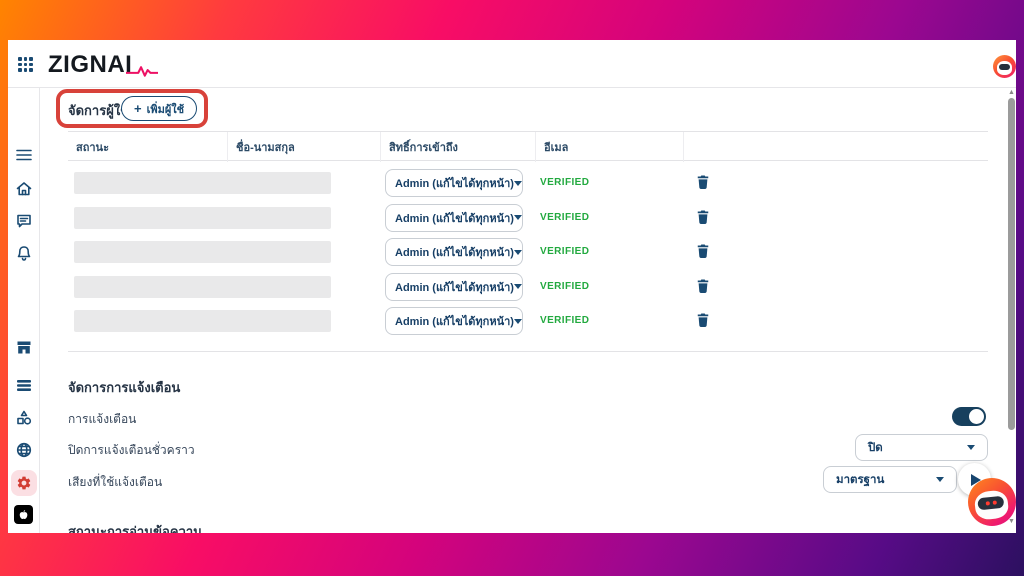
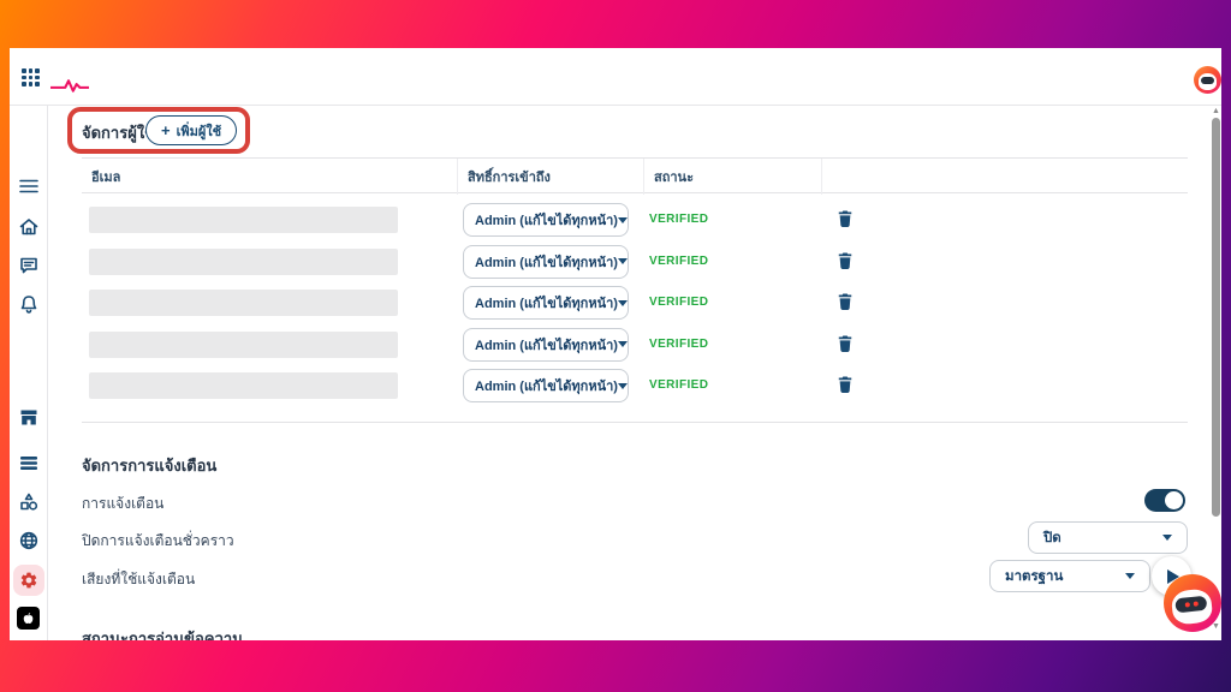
- ZIGNAI
  จัดการผู้ใ
  +
  เพิ่มผู้ใช้
- สถานะ
+ อีเมล
- ชื่อ-นามสกุล
  สิทธิ์การเข้าถึง
- อีเมล
+ สถานะ
  Admin (แก้ไขได้ทุกหน้า)
  VERIFIED
  Admin (แก้ไขได้ทุกหน้า)
  VERIFIED
  Admin (แก้ไขได้ทุกหน้า)
  VERIFIED
  Admin (แก้ไขได้ทุกหน้า)
  VERIFIED
  Admin (แก้ไขได้ทุกหน้า)
  VERIFIED
  จัดการการแจ้งเตือน
  การแจ้งเตือน
  ปิดการแจ้งเตือนชั่วคราว
  ปิด
  เสียงที่ใช้แจ้งเตือน
  มาตรฐาน
  สถานะการอ่านข้อความ
